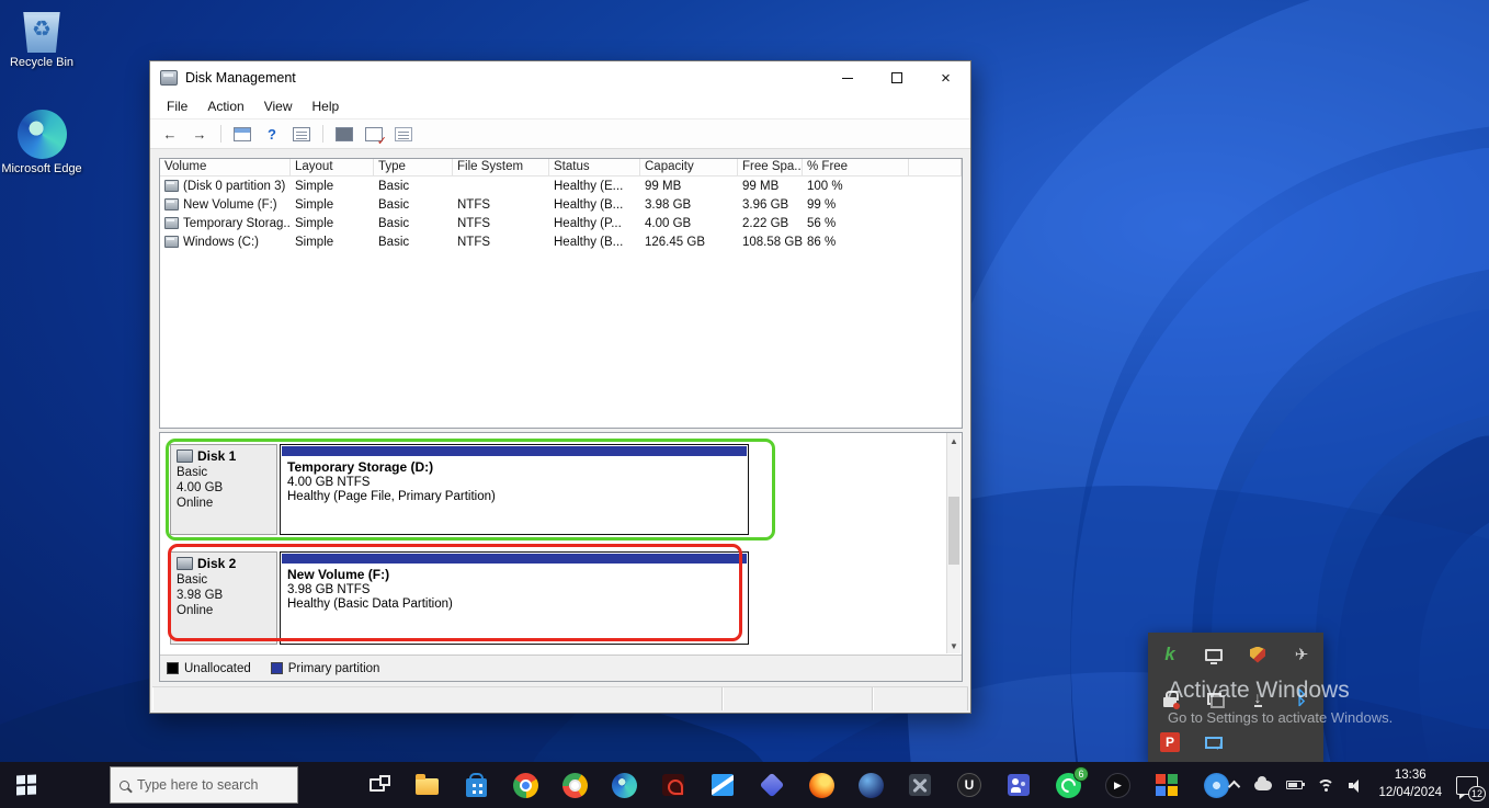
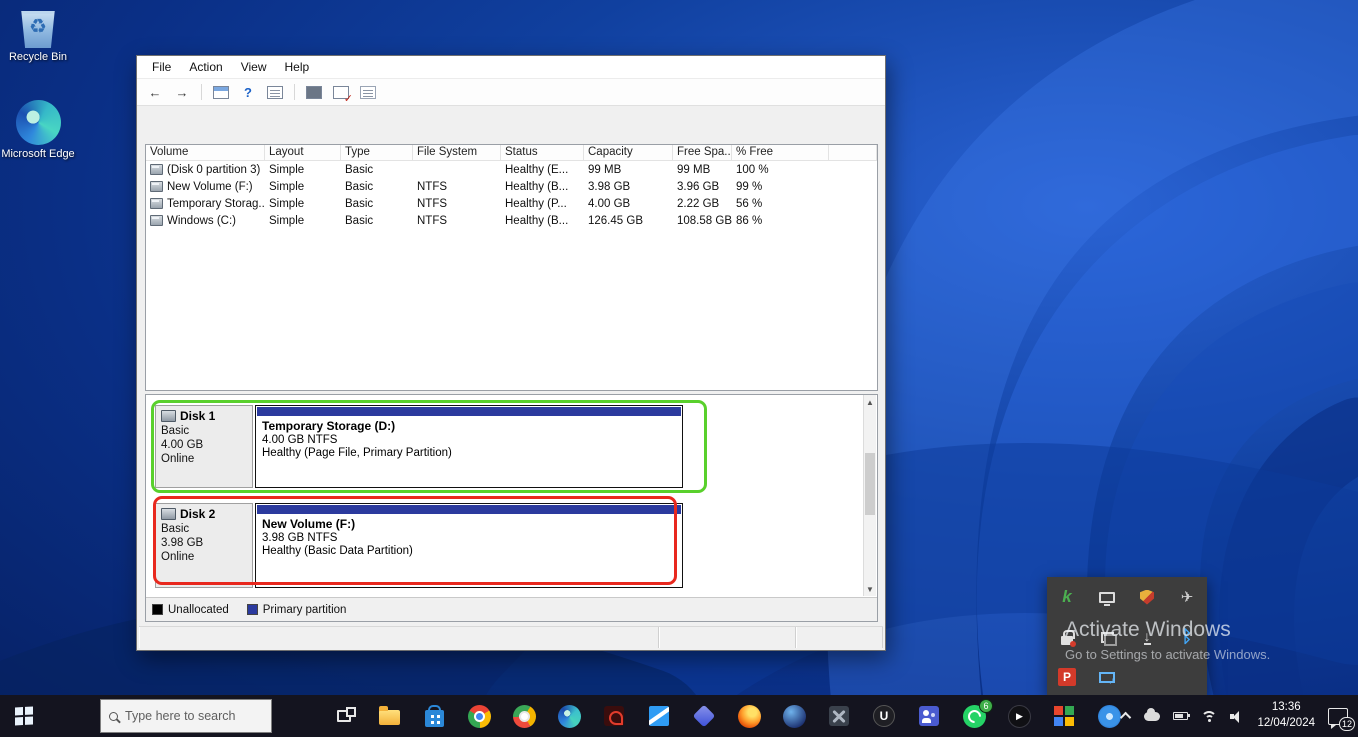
  ♻
  Recycle Bin
  Microsoft Edge
- Disk Management
- ×
  File
  Action
  View
  Help
  ←
  →
  ?
  ✓
  Volume
  Layout
  Type
  File System
  Status
  Capacity
  Free Spa..
  % Free
  (Disk 0 partition 3)
  Simple
  Basic
  Healthy (E...
  99 MB
  99 MB
  100 %
  New Volume (F:)
  Simple
  Basic
  NTFS
  Healthy (B...
  3.98 GB
  3.96 GB
  99 %
  Temporary Storag..
  Simple
  Basic
  NTFS
  Healthy (P...
  4.00 GB
  2.22 GB
  56 %
  Windows (C:)
  Simple
  Basic
  NTFS
  Healthy (B...
  126.45 GB
  108.58 GB
  86 %
  Disk 1
  Basic
  4.00 GB
  Online
  Temporary Storage (D:)
  4.00 GB NTFS
  Healthy (Page File, Primary Partition)
  Disk 2
  Basic
  3.98 GB
  Online
  New Volume (F:)
  3.98 GB NTFS
  Healthy (Basic Data Partition)
  ▲
  ▼
  Unallocated
  Primary partition
  k
  ✈
  ↓
  ᛒ
  P
  Activate Windows
  Go to Settings to activate Windows.
  Type here to search
  6
  13:36
  12/04/2024
  12
